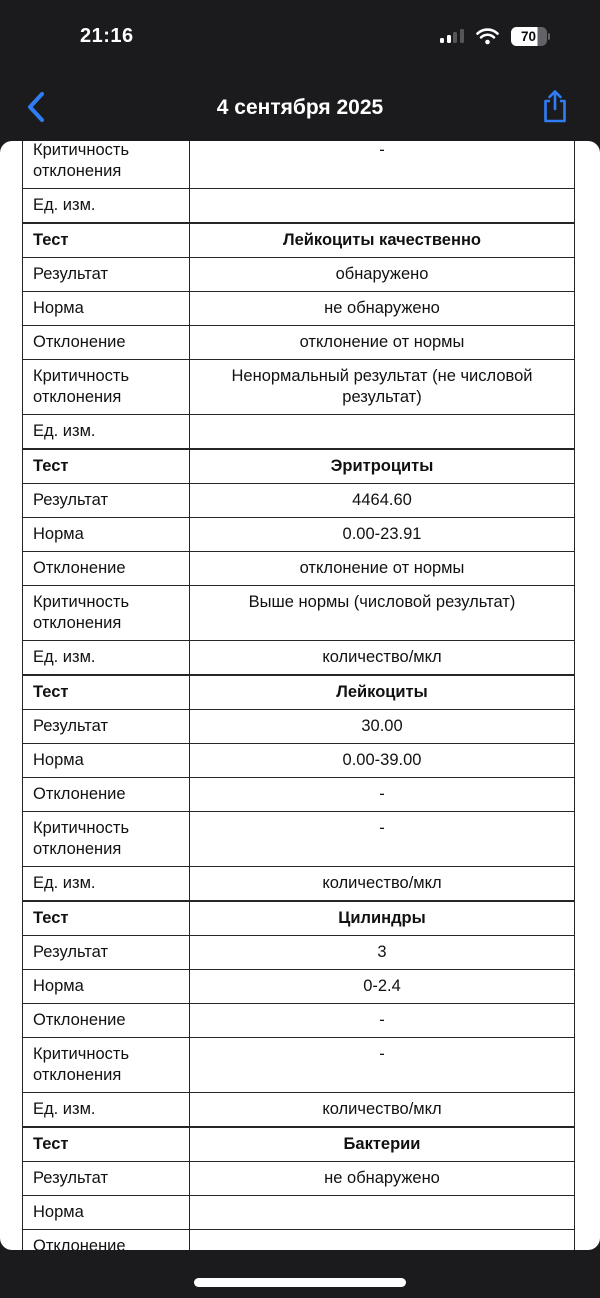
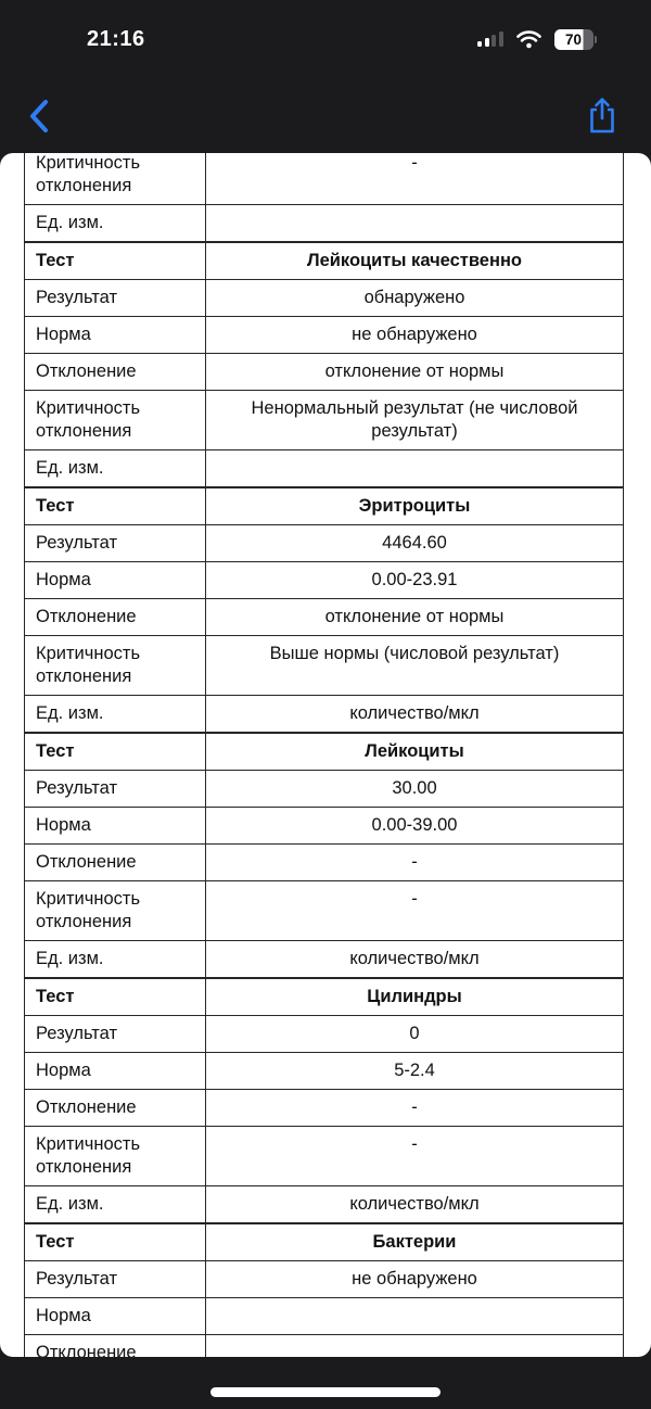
  21:16
  70
- 4 сентября 2025
  Критичность отклонения	-
  Ед. изм.
  Тест	Лейкоциты качественно
  Результат	обнаружено
  Норма	не обнаружено
  Отклонение	отклонение от нормы
  Критичность отклонения	Ненормальный результат (не числовой результат)
  Ед. изм.
  Тест	Эритроциты
  Результат	4464.60
  Норма	0.00-23.91
  Отклонение	отклонение от нормы
  Критичность отклонения	Выше нормы (числовой результат)
  Ед. изм.	количество/мкл
  Тест	Лейкоциты
  Результат	30.00
  Норма	0.00-39.00
  Отклонение	-
  Критичность отклонения	-
  Ед. изм.	количество/мкл
  Тест	Цилиндры
- Результат	3
+ Результат	0
- Норма	0-2.4
+ Норма	5-2.4
  Отклонение	-
  Критичность отклонения	-
  Ед. изм.	количество/мкл
  Тест	Бактерии
  Результат	не обнаружено
  Норма
  Отклонение
